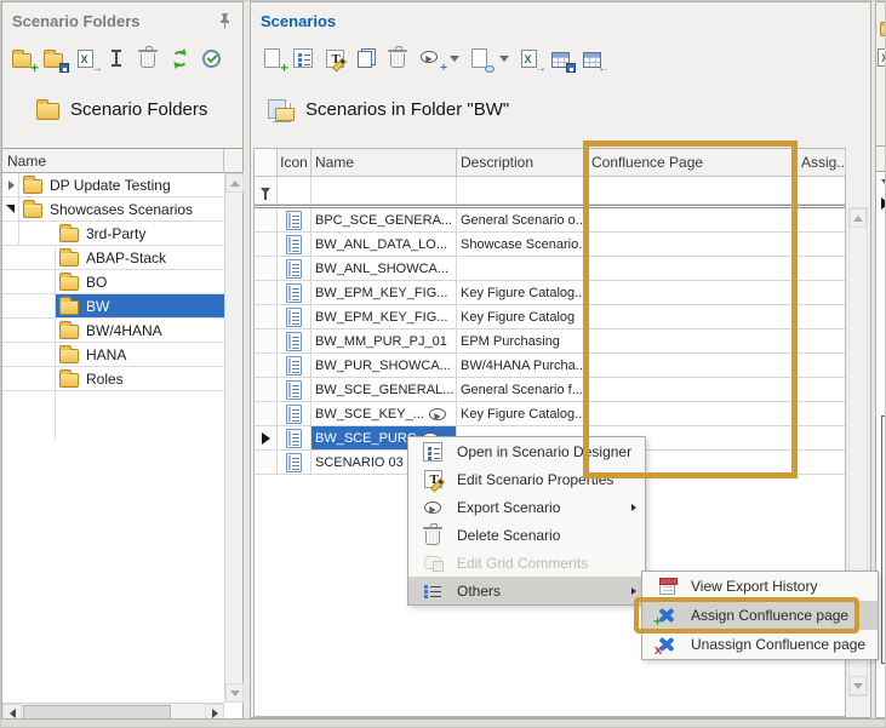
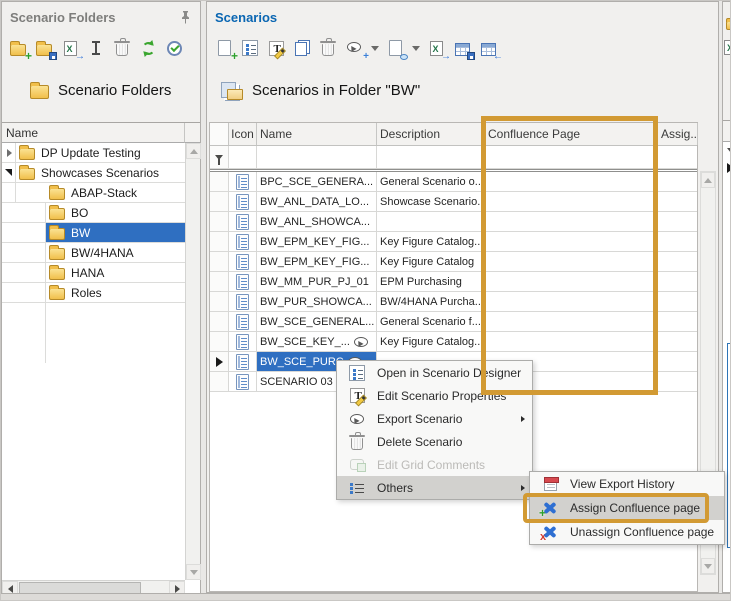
  Scenario Folders
  +
  →
  Scenario Folders
  Name
  DP Update Testing
  Showcases Scenarios
- 3rd-Party
  ABAP-Stack
  BO
  BW
  BW/4HANA
  HANA
  Roles
  Scenarios
  +
  +
  →
  Scenarios in Folder "BW"
  Icon
  Name
  Description
  Confluence Page
  Assig..
  BPC_SCE_GENERA...
  General Scenario o...
  BW_ANL_DATA_LO...
  Showcase Scenario...
  BW_ANL_SHOWCA...
  BW_EPM_KEY_FIG...
  Key Figure Catalog...
  BW_EPM_KEY_FIG...
  Key Figure Catalog
  BW_MM_PUR_PJ_01
  EPM Purchasing
  BW_PUR_SHOWCA...
  BW/4HANA Purcha...
  BW_SCE_GENERAL...
  General Scenario f...
  BW_SCE_KEY_...
  Key Figure Catalog...
  BW_SCE_PUR
  SCENARIO 03
  Open in Scenario Designer
  Edit Scenario Properties
  Export Scenario
  Delete Scenario
  Edit Grid Comments
  Others
  View Export History
  +
  Assign Confluence page
  x
  Unassign Confluence page
